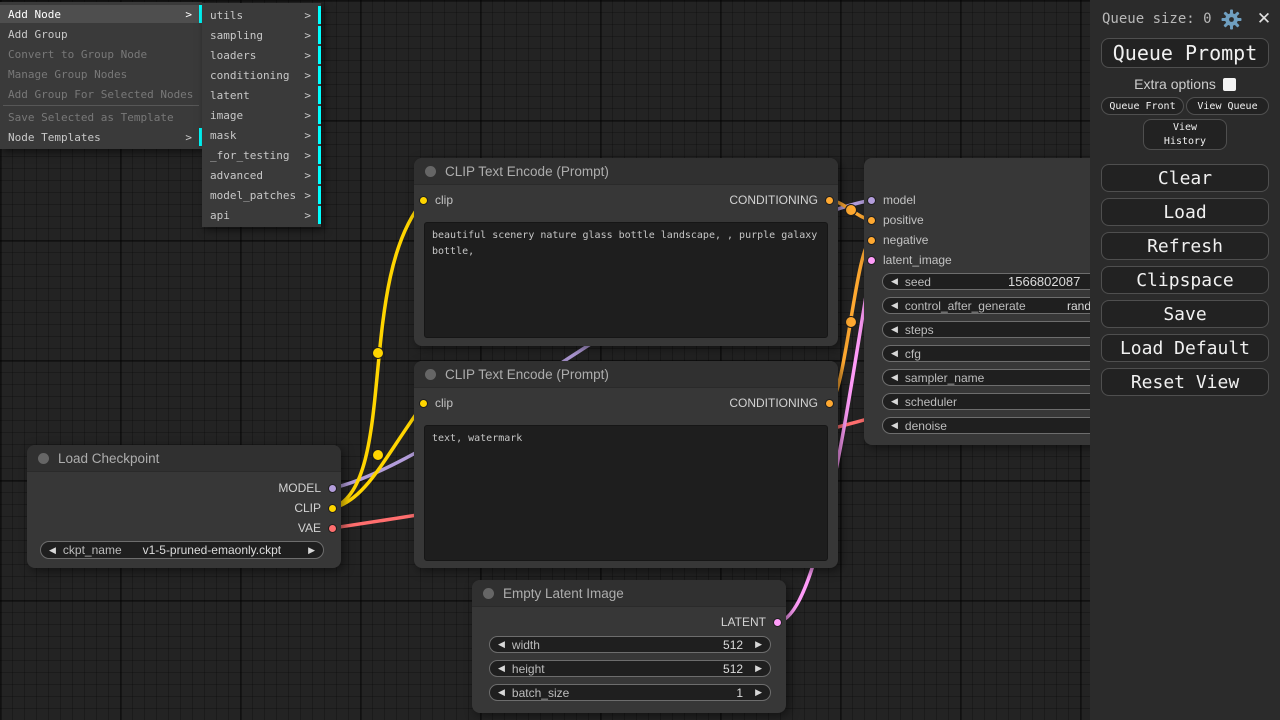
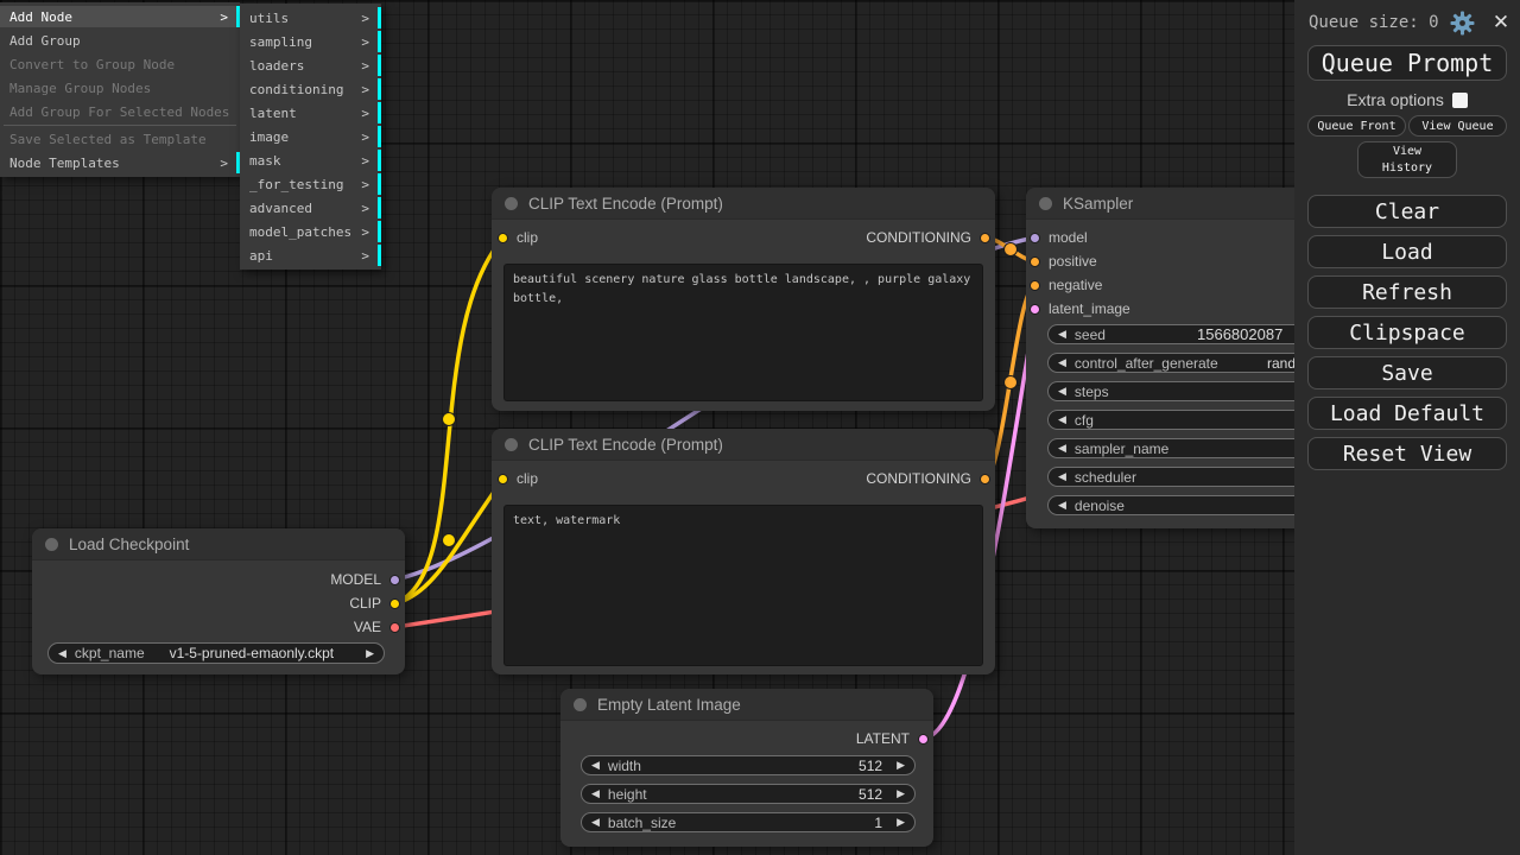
  CLIP Text Encode (Prompt)
  clip
  CONDITIONING
  beautiful scenery nature glass bottle landscape, , purple galaxy bottle,
  CLIP Text Encode (Prompt)
  clip
  CONDITIONING
  text, watermark
+ KSampler
  model
  positive
  negative
  latent_image
  ◀
  seed
  1566802087
  ◀
  control_after_generate
  ◀
  steps
  ◀
  cfg
  ◀
  sampler_name
  ◀
  scheduler
  ◀
  denoise
  Load Checkpoint
  MODEL
  CLIP
  VAE
  ◀
  ckpt_name
  v1-5-pruned-emaonly.ckpt
  ▶
  Empty Latent Image
  LATENT
  ◀
  width
  512
  ▶
  ◀
  height
  512
  ▶
  ◀
  batch_size
  1
  ▶
  Add Node
  >
  Add Group
  Convert to Group Node
  Manage Group Nodes
  Add Group For Selected Nodes
  Save Selected as Template
  Node Templates
  >
  utils
  >
  sampling
  >
  loaders
  >
  conditioning
  >
  latent
  >
  image
  >
  mask
  >
  _for_testing
  >
  advanced
  >
  model_patches
  >
  api
  >
  Queue size: 0
  Queue Prompt
  Queue Front
  View Queue
  View
  History
  Clear
  Load
  Refresh
  Clipspace
  Save
  Load Default
  Reset View
  Extra options
  ✕
